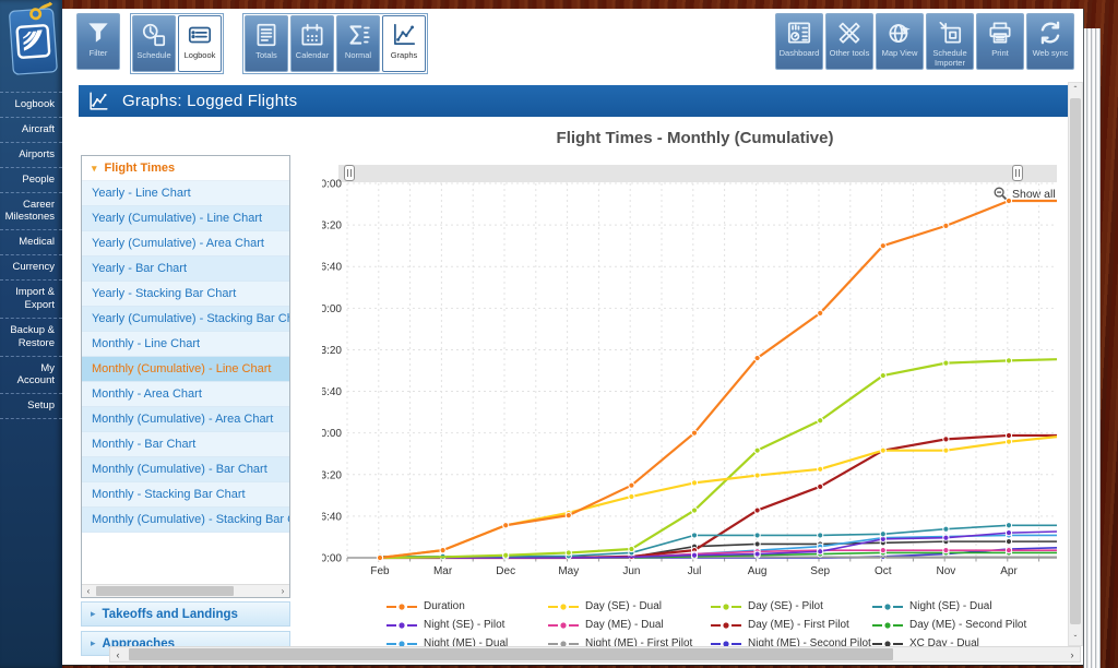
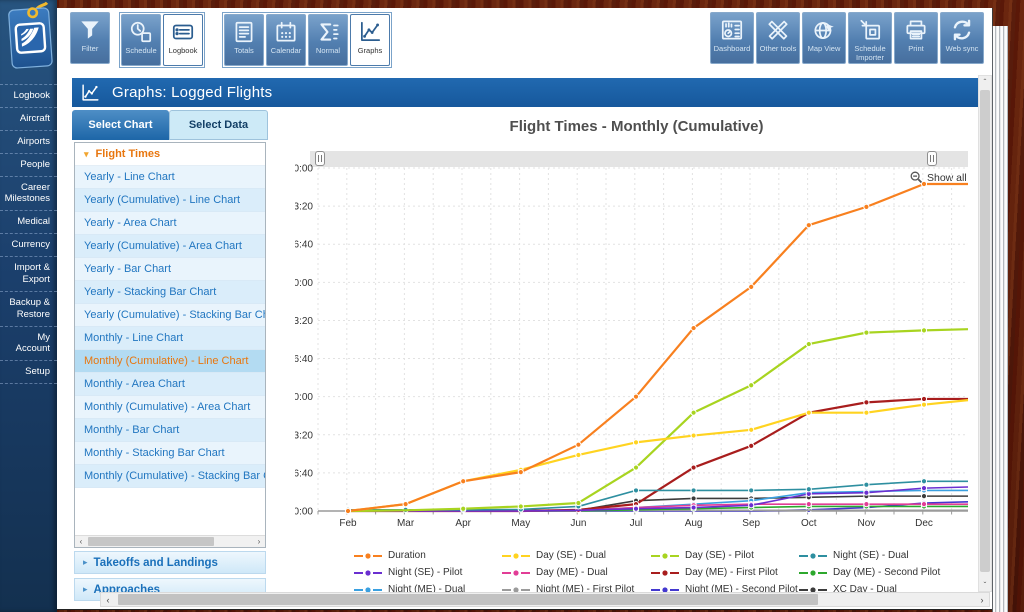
  Logbook
  Aircraft
  Airports
  People
  Career Milestones
  Medical
  Currency
  Import & Export
  Backup & Restore
  My Account
  Setup
  Filter
  Schedule
  Logbook
  Totals
  Calendar
  Normal
  Graphs
  Dashboard
  Other tools
  Map View
  Schedule Importer
  Print
  Web sync
  Graphs: Logged Flights
+ Select Chart
+ Select Data
  ▾
  Flight Times
  Yearly - Line Chart
  Yearly (Cumulative) - Line Chart
+ Yearly - Area Chart
  Yearly (Cumulative) - Area Chart
  Yearly - Bar Chart
  Yearly - Stacking Bar Chart
  Yearly (Cumulative) - Stacking Bar C
  Monthly - Line Chart
  Monthly (Cumulative) - Line Chart
  Monthly - Area Chart
  Monthly (Cumulative) - Area Chart
  Monthly - Bar Chart
- Monthly (Cumulative) - Bar Chart
  Monthly - Stacking Bar Chart
  Monthly (Cumulative) - Stacking Bar
  ‹
  ›
  ▸
  Takeoffs and Landings
  ▸
  Approaches
  Flight Times - Monthly (Cumulative)
  Show all
  3:20
  6:40
  0:00
  3:20
  6:40
  0:00
  Feb
  Mar
- Dec
+ Apr
  May
  Jun
  Jul
  Aug
  Sep
  Oct
  Nov
- Apr
+ Dec
  Duration
  Day (SE) - Dual
  Day (SE) - Pilot
  Night (SE) - Dual
  Night (SE) - Pilot
  Day (ME) - Dual
  Day (ME) - First Pilot
  Day (ME) - Second Pilot
  Night (ME) - Dual
  Night (ME) - First Pilot
  Night (ME) - Second Pilot
  XC Day - Dual
  ˆ
  ˇ
  ‹
  ›
